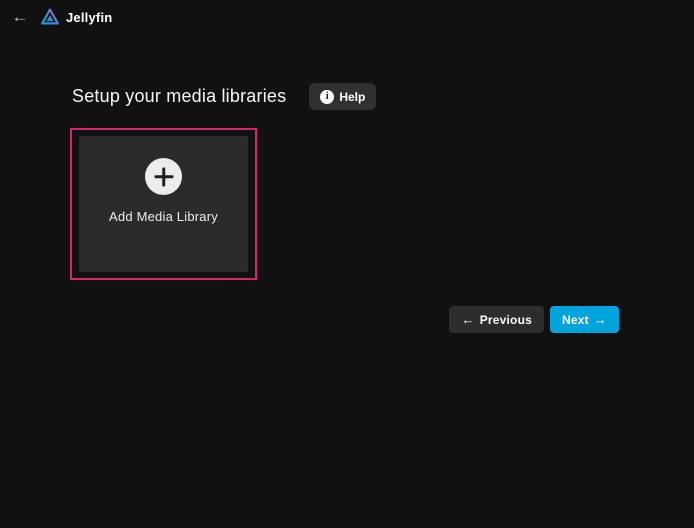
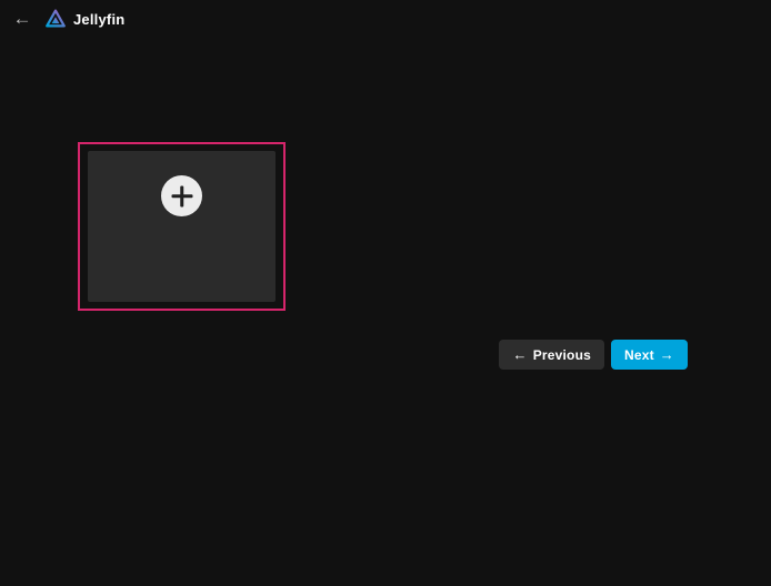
  ←
  Jellyfin
- Setup your media libraries
- i
- Help
- Add Media Library
  ←
  Previous
  Next
  →
